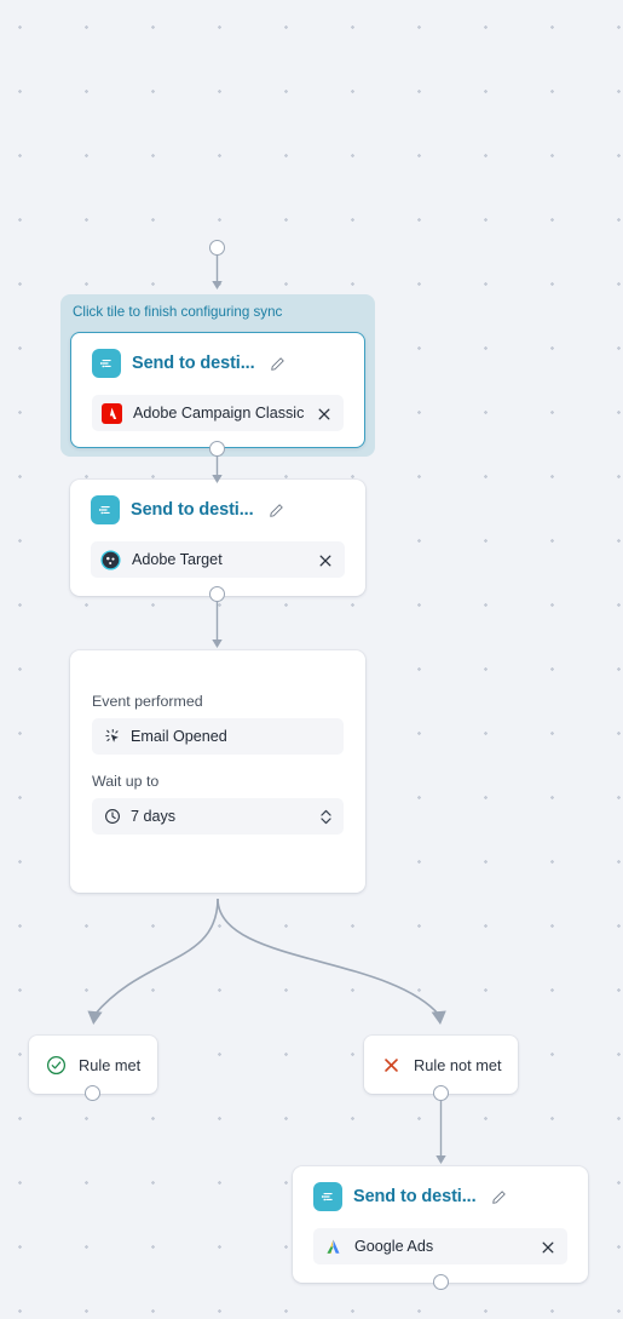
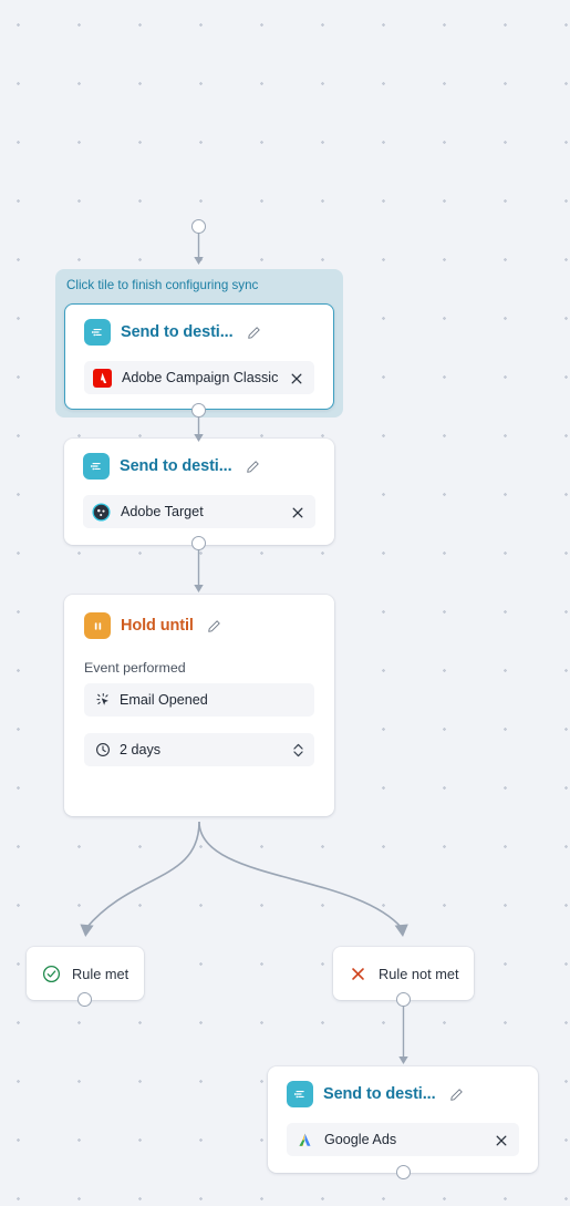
  Click tile to finish configuring sync
  Send to desti...
  Adobe Campaign Classic
  Send to desti...
  Adobe Target
+ Hold until
  Event performed
  Email Opened
- Wait up to
- 7 days
+ 2 days
  Rule met
  Rule not met
  Send to desti...
  Google Ads
